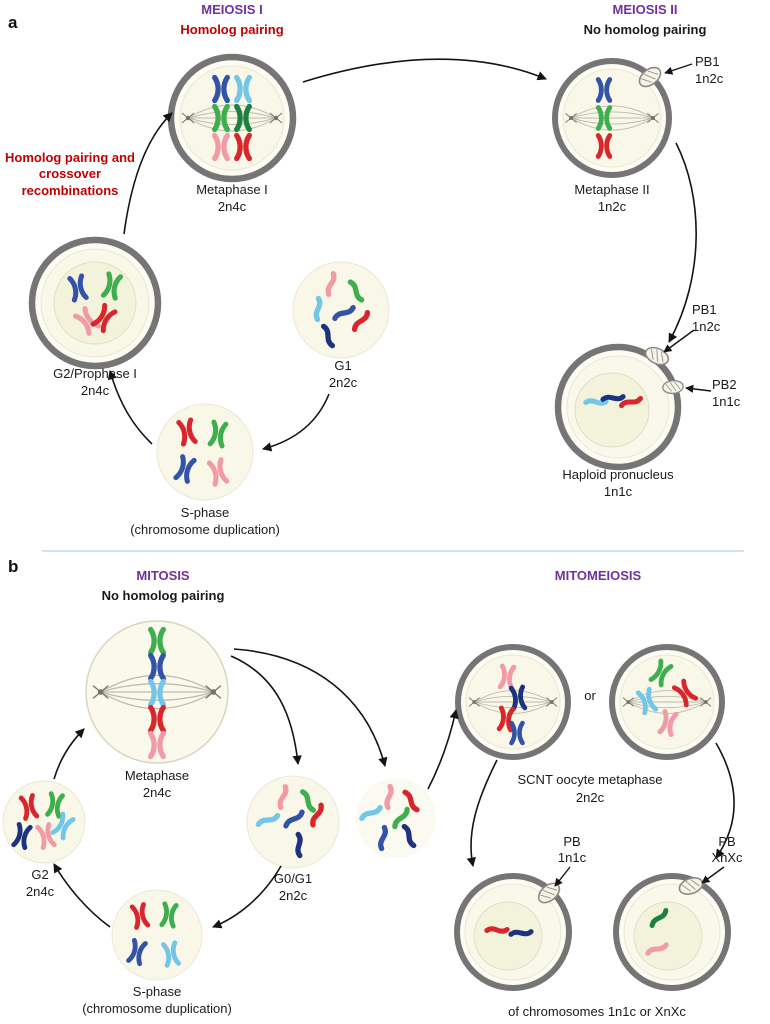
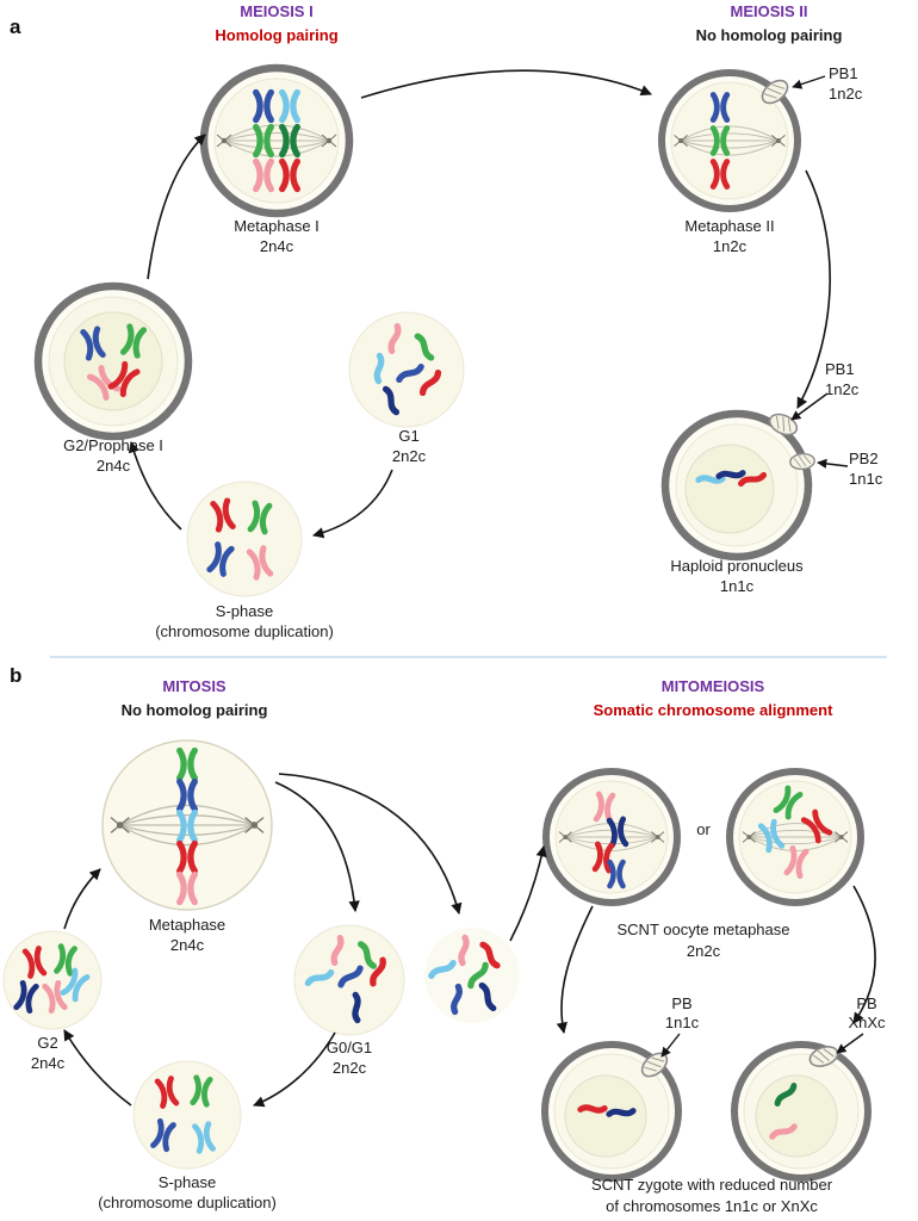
  a
  MEIOSIS I
  Homolog pairing
  MEIOSIS II
  No homolog pairing
  Metaphase I
  2n4c
  Metaphase II
  1n2c
  PB1
  1n2c
- Homolog pairing and crossover recombinations
  G2/Prophase I
  2n4c
  G1
  2n2c
  S-phase
  (chromosome duplication)
  PB1
  1n2c
  PB2
  1n1c
  Haploid pronucleus
  1n1c
  b
  MITOSIS
  No homolog pairing
  MITOMEIOSIS
+ Somatic chromosome alignment
  Metaphase
  2n4c
  G2
  2n4c
  G0/G1
  2n2c
  S-phase
  (chromosome duplication)
  or
  SCNT oocyte metaphase
  2n2c
  PB
  1n1c
  PB
  XnXc
+ SCNT zygote with reduced number
  of chromosomes 1n1c or XnXc
